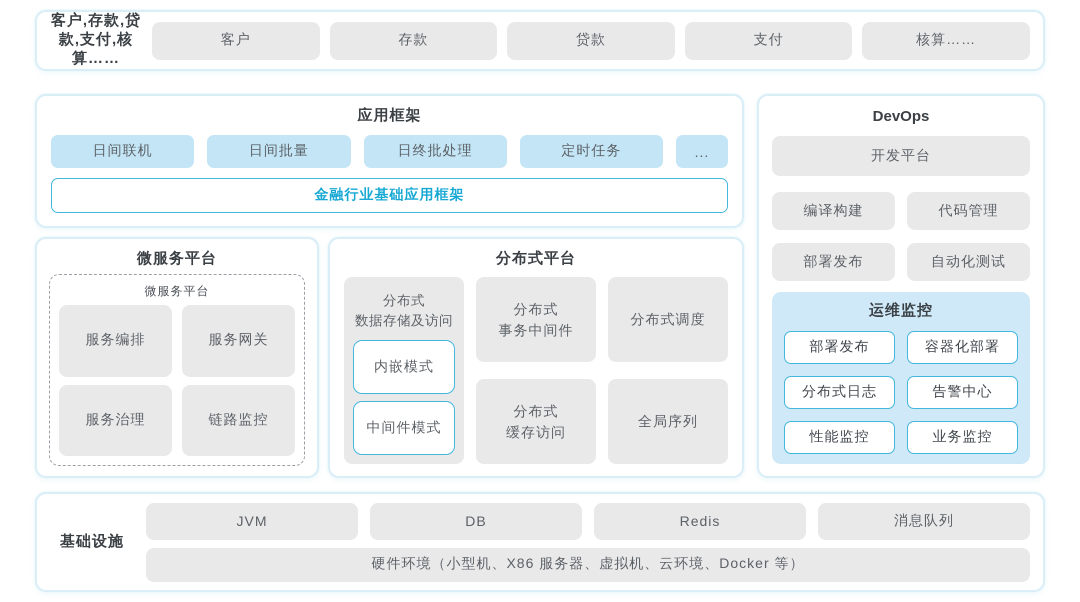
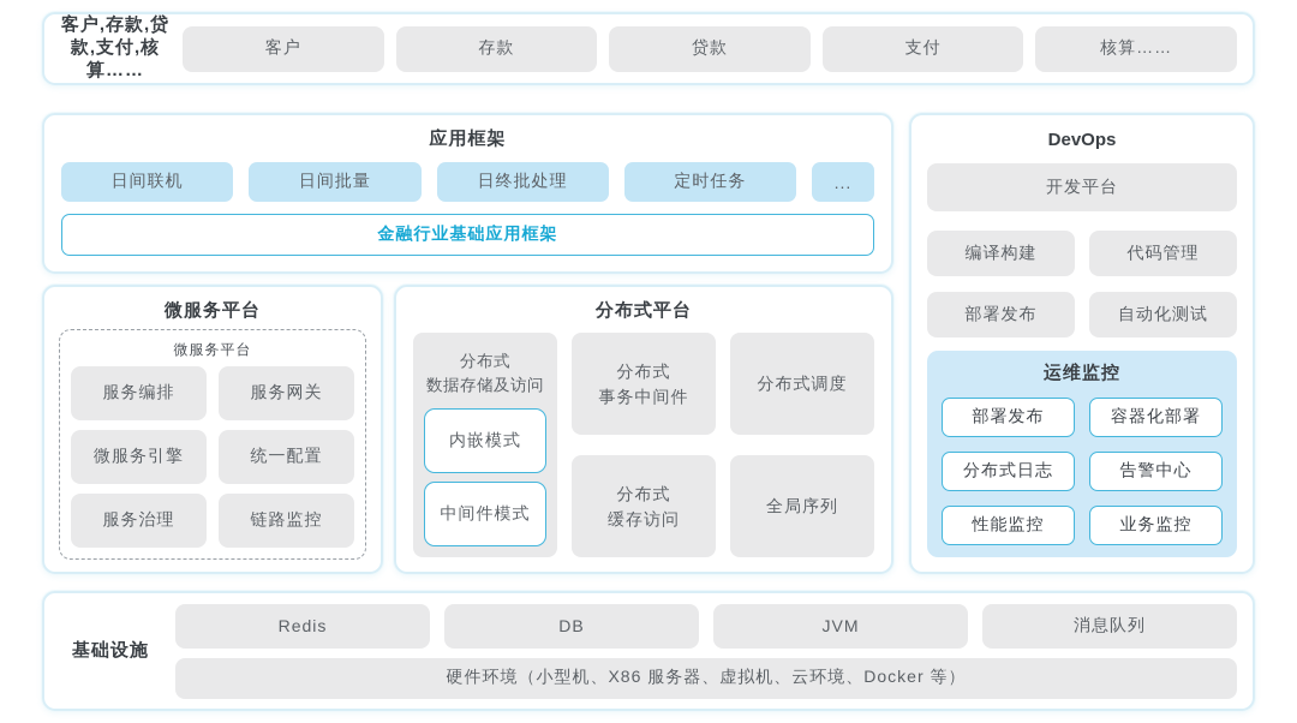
  客户,存款,贷款,支付,核算……
  客户
  存款
  贷款
  支付
  核算……
  应用框架
  日间联机
  日间批量
  日终批处理
  定时任务
  ...
  金融行业基础应用框架
  微服务平台
  微服务平台
  服务编排
  服务网关
+ 微服务引擎
+ 统一配置
  服务治理
  链路监控
  分布式平台
  分布式
  数据存储及访问
  内嵌模式
  中间件模式
  分布式
  事务中间件
  分布式调度
  分布式
  缓存访问
  全局序列
  DevOps
  开发平台
  编译构建
  代码管理
  部署发布
  自动化测试
  运维监控
  部署发布
  容器化部署
  分布式日志
  告警中心
  性能监控
  业务监控
  基础设施
- JVM
+ Redis
  DB
- Redis
+ JVM
  消息队列
  硬件环境（小型机、X86 服务器、虚拟机、云环境、Docker 等）
